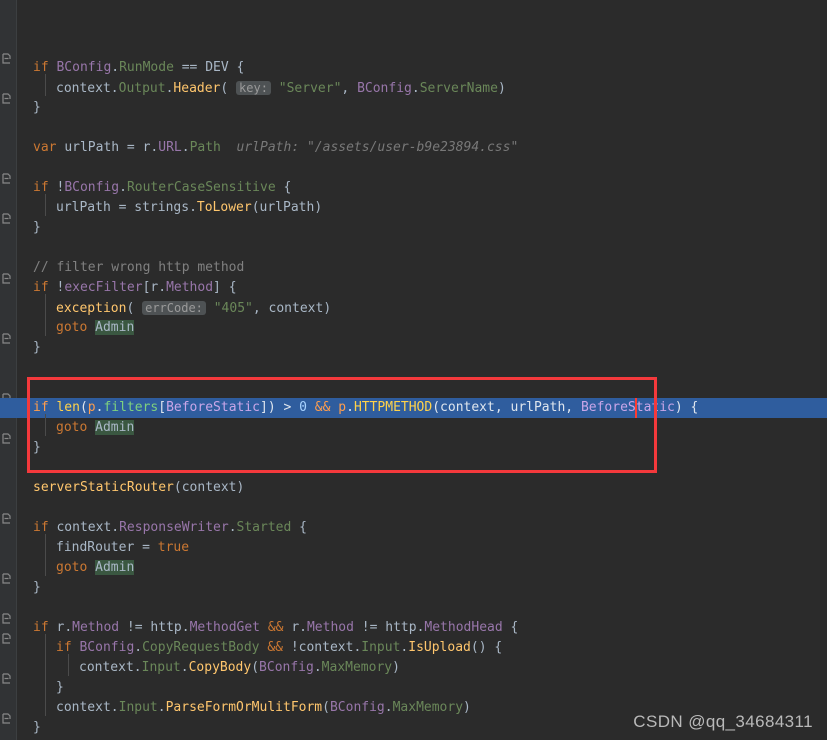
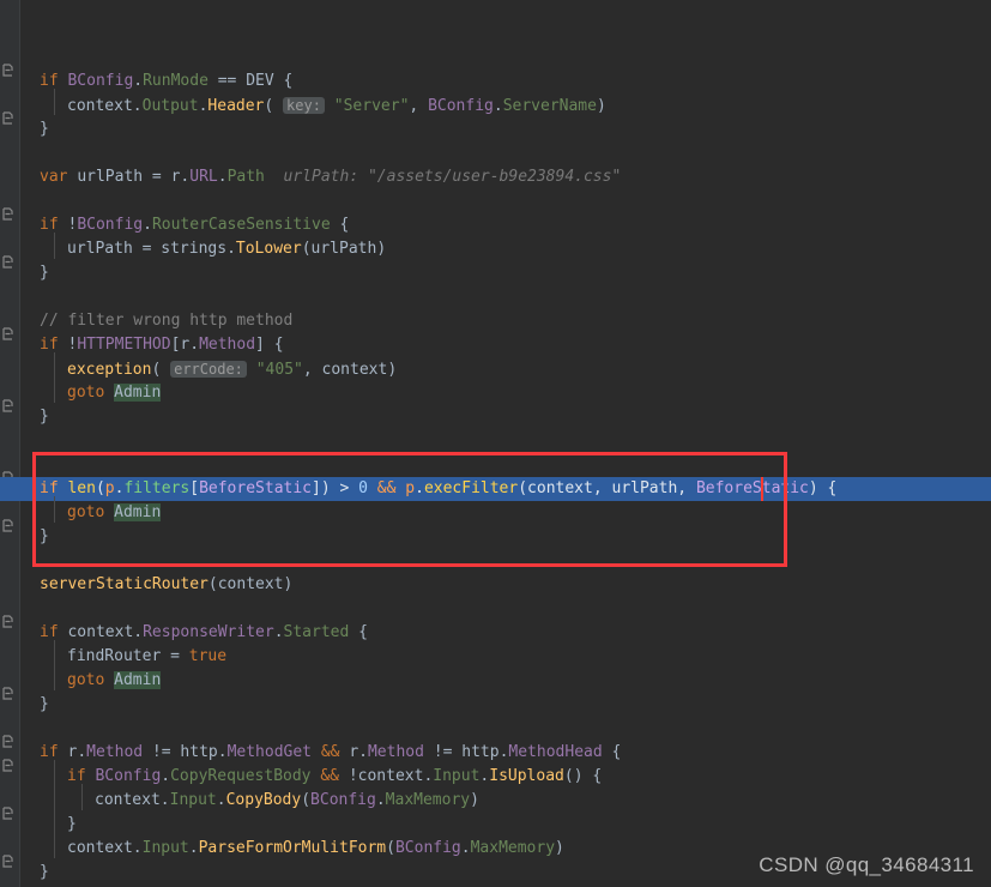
  if BConfig.RunMode == DEV {
  context.Output.Header( key: "Server", BConfig.ServerName)
  }
  var urlPath = r.URL.Path urlPath: "/assets/user-b9e23894.css"
  if !BConfig.RouterCaseSensitive {
  urlPath = strings.ToLower(urlPath)
  }
  // filter wrong http method
- if !execFilter[r.Method] {
+ if !HTTPMETHOD[r.Method] {
  exception( errCode: "405", context)
  goto Admin
  }
- if len(p.filters[BeforeStatic]) > 0 && p.HTTPMETHOD(context, urlPath, BeforeStatic) {
+ if len(p.filters[BeforeStatic]) > 0 && p.execFilter(context, urlPath, BeforeStatic) {
  goto Admin
  }
  serverStaticRouter(context)
  if context.ResponseWriter.Started {
  findRouter = true
  goto Admin
  }
  if r.Method != http.MethodGet && r.Method != http.MethodHead {
  if BConfig.CopyRequestBody && !context.Input.IsUpload() {
  context.Input.CopyBody(BConfig.MaxMemory)
  }
  context.Input.ParseFormOrMulitForm(BConfig.MaxMemory)
  }
  CSDN @qq_34684311
